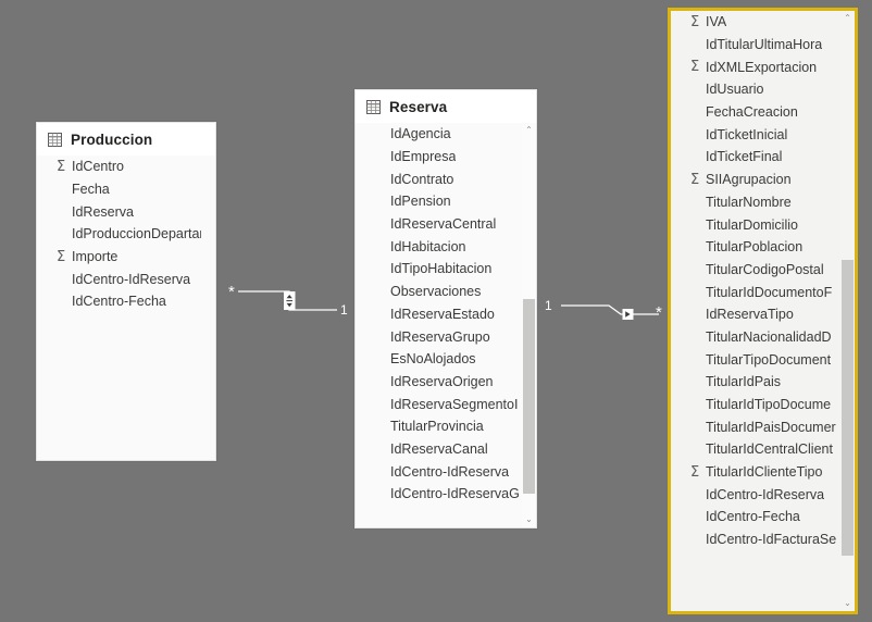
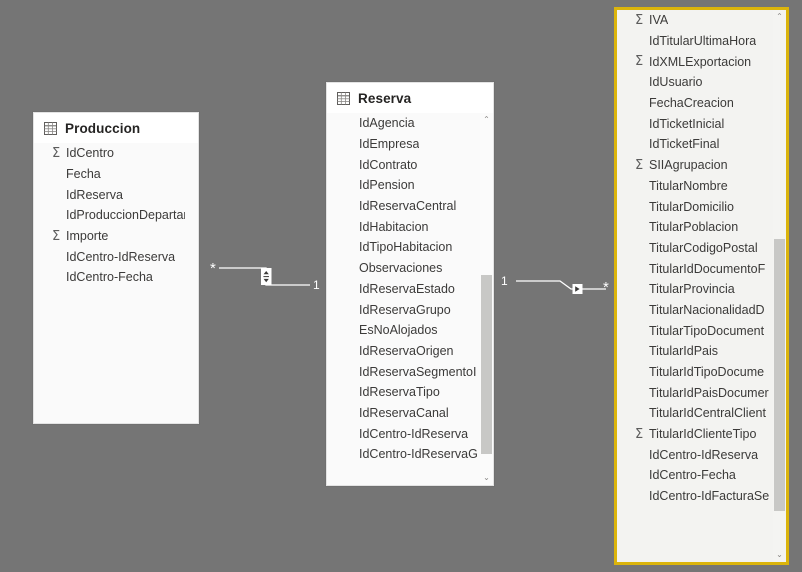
  Produccion
  Σ
  IdCentro
  Fecha
  IdReserva
  IdProduccionDeparta
  Σ
  Importe
  IdCentro-IdReserva
  IdCentro-Fecha
  Reserva
  IdAgencia
  IdEmpresa
  IdContrato
  IdPension
  IdReservaCentral
  IdHabitacion
  IdTipoHabitacion
  Observaciones
  IdReservaEstado
  IdReservaGrupo
  EsNoAlojados
  IdReservaOrigen
  IdReservaSegmentoI
- TitularProvincia
+ IdReservaTipo
  IdReservaCanal
  IdCentro-IdReserva
  IdCentro-IdReservaG
  ⌃
  ⌄
  Σ
  IVA
  IdTitularUltimaHora
  Σ
  IdXMLExportacion
  IdUsuario
  FechaCreacion
  IdTicketInicial
  IdTicketFinal
  Σ
  SIIAgrupacion
  TitularNombre
  TitularDomicilio
  TitularPoblacion
  TitularCodigoPostal
  TitularIdDocumentoF
- IdReservaTipo
+ TitularProvincia
  TitularNacionalidadD
  TitularTipoDocument
  TitularIdPais
  TitularIdTipoDocume
  TitularIdPaisDocumer
  TitularIdCentralClient
  Σ
  TitularIdClienteTipo
  IdCentro-IdReserva
  IdCentro-Fecha
  IdCentro-IdFacturaSe
  ⌃
  ⌄
  *
  1
  1
  *
